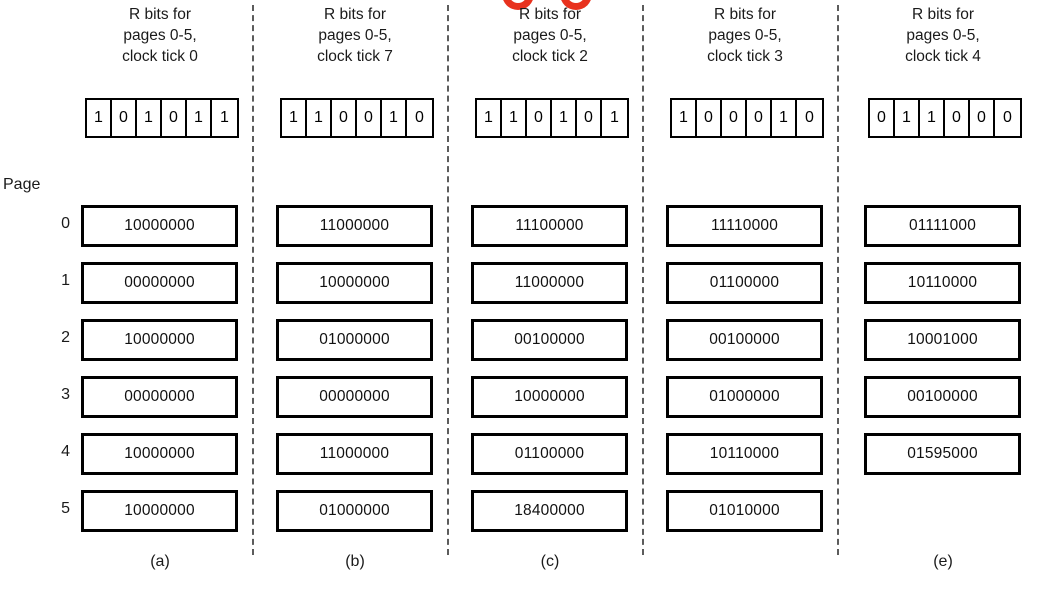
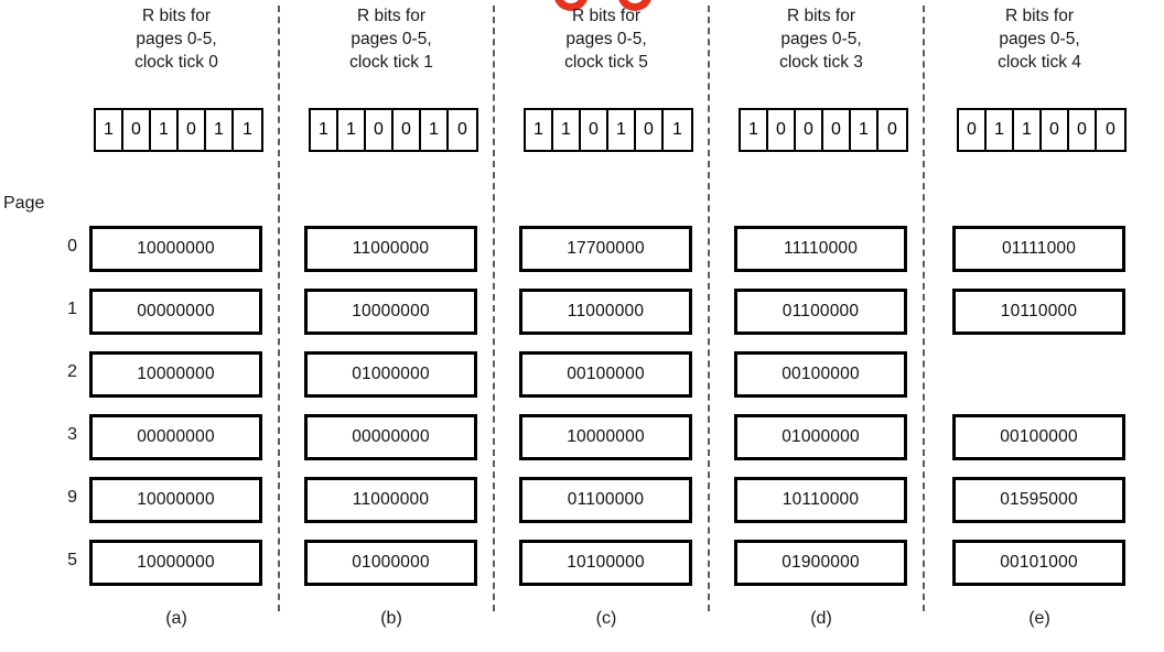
  Page
  0
  1
  2
  3
- 4
+ 9
  5
  R bits for
  pages 0-5,
  clock tick 0
  1
  0
  1
  0
  1
  1
  10000000
  00000000
  10000000
  00000000
  10000000
  10000000
  (a)
  R bits for
  pages 0-5,
- clock tick 7
+ clock tick 1
  1
  1
  0
  0
  1
  0
  11000000
  10000000
  01000000
  00000000
  11000000
  01000000
  (b)
  R bits for
  pages 0-5,
- clock tick 2
+ clock tick 5
  1
  1
  0
  1
  0
  1
- 11100000
+ 17700000
  11000000
  00100000
  10000000
  01100000
- 18400000
+ 10100000
  (c)
  R bits for
  pages 0-5,
  clock tick 3
  1
  0
  0
  0
  1
  0
  11110000
  01100000
  00100000
  01000000
  10110000
- 01010000
+ 01900000
+ (d)
  R bits for
  pages 0-5,
  clock tick 4
  0
  1
  1
  0
  0
  0
  01111000
  10110000
- 10001000
  00100000
  01595000
+ 00101000
  (e)
